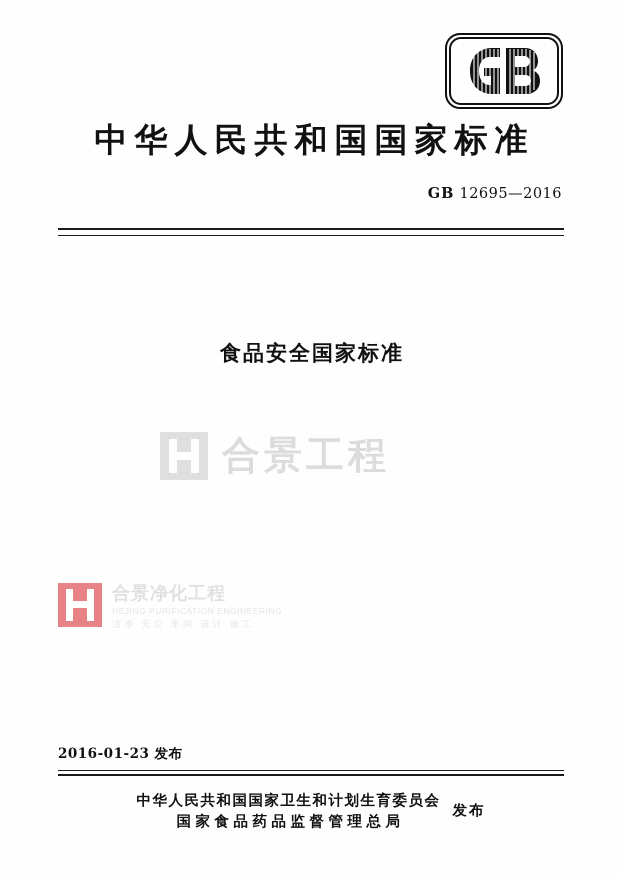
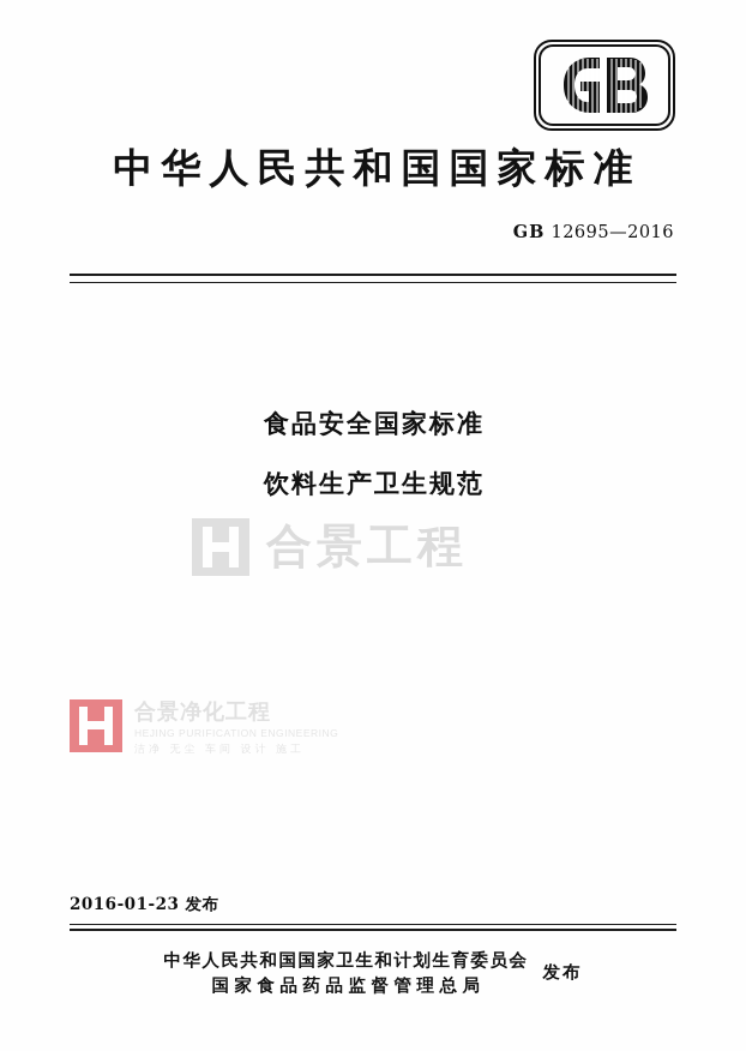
  中华人民共和国国家标准
  GB 12695—2016
  食品安全国家标准
+ 饮料生产卫生规范
  合景工程
  合景净化工程
  HEJING PURIFICATION ENGINEERING
  洁净 无尘 车间 设计 施工
  2016-01-23 发布
  中华人民共和国国家卫生和计划生育委员会
  国家食品药品监督管理总局
  发布
